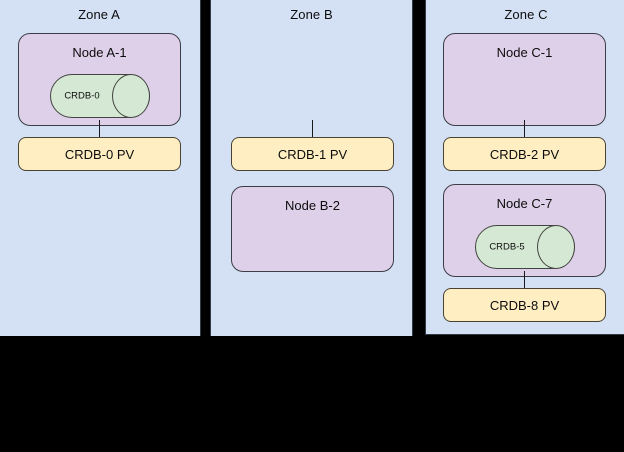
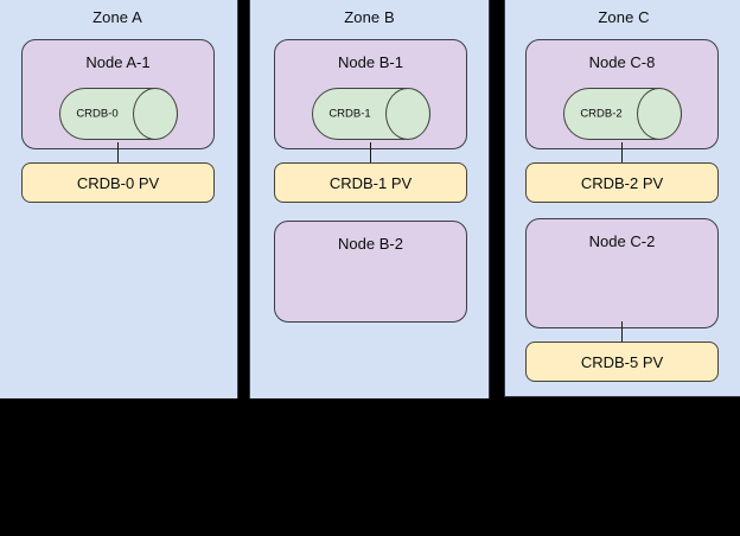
  Zone A
  Node A-1
  CRDB-0
  CRDB-0 PV
  Zone B
+ Node B-1
+ CRDB-1
  CRDB-1 PV
  Node B-2
  Zone C
- Node C-1
+ Node C-8
+ CRDB-2
  CRDB-2 PV
- Node C-7
+ Node C-2
- CRDB-5
- CRDB-8 PV
+ CRDB-5 PV
